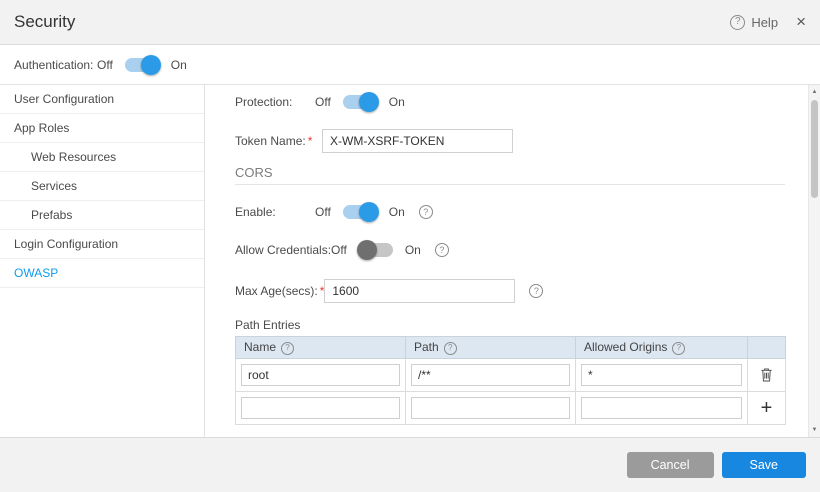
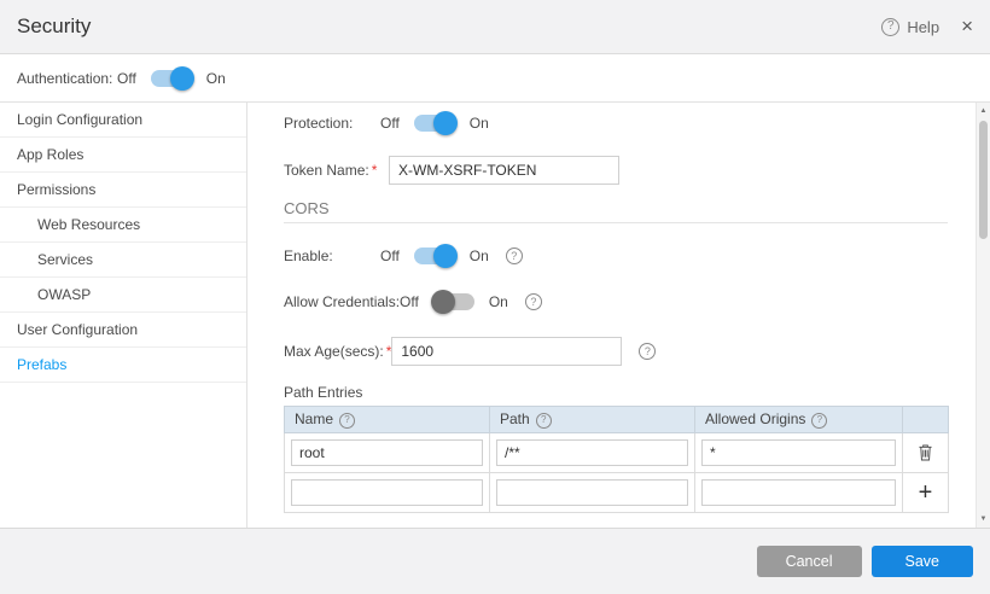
  Security
  ?
  Help
  ×
  Authentication:
  Off
  On
- User Configuration
+ Login Configuration
  App Roles
+ Permissions
  Web Resources
  Services
- Prefabs
+ OWASP
- Login Configuration
+ User Configuration
- OWASP
+ Prefabs
  Protection:
  Off
  On
  Token Name: *
  X-WM-XSRF-TOKEN
  CORS
  Enable:
  Off
  On
  ?
  Allow Credentials:
  Off
  On
  ?
  Max Age(secs): *
  1600
  ?
  Path Entries
  Name ?	Path ?	Allowed Origins ?
  root	/**	*
  			+
  Cancel
  Save
